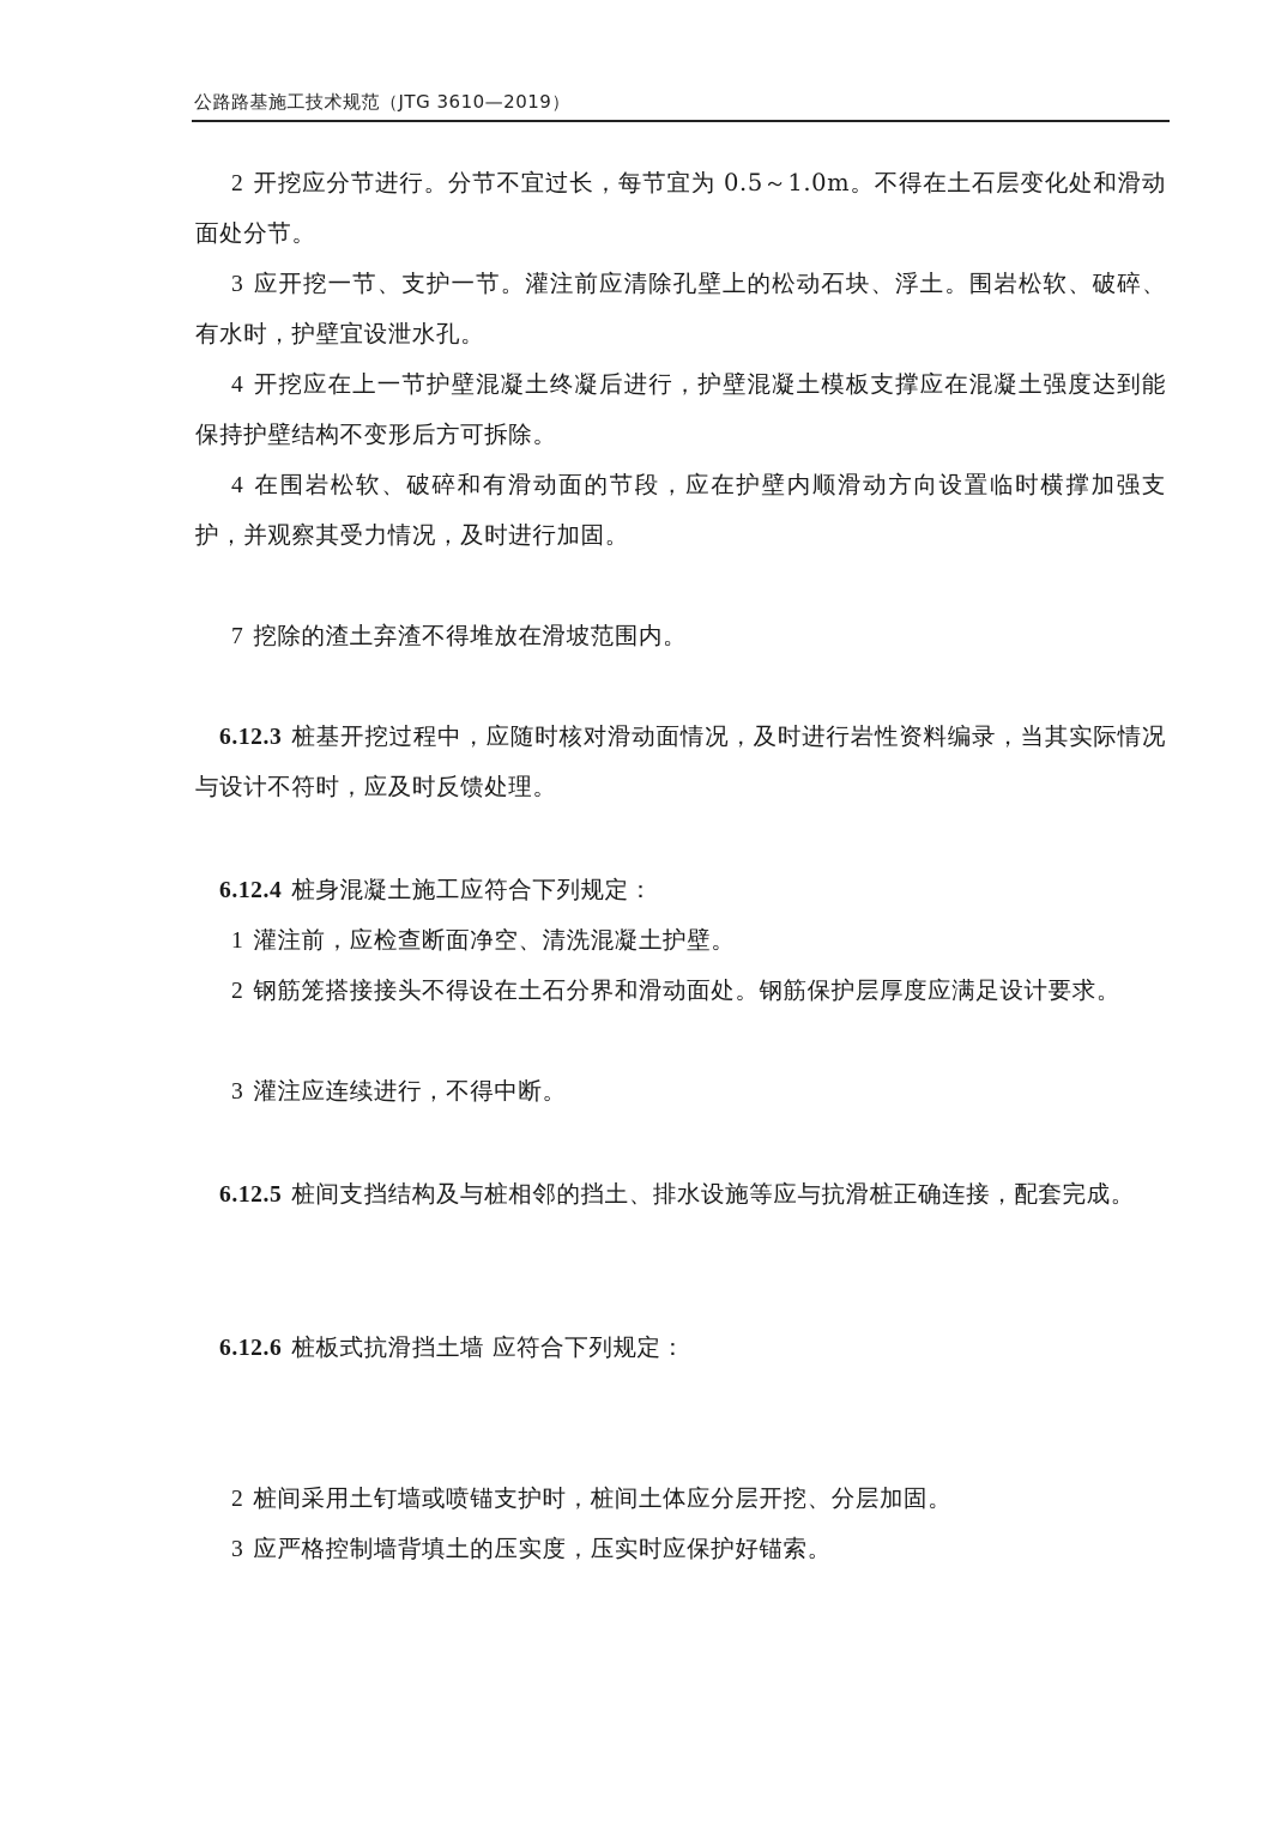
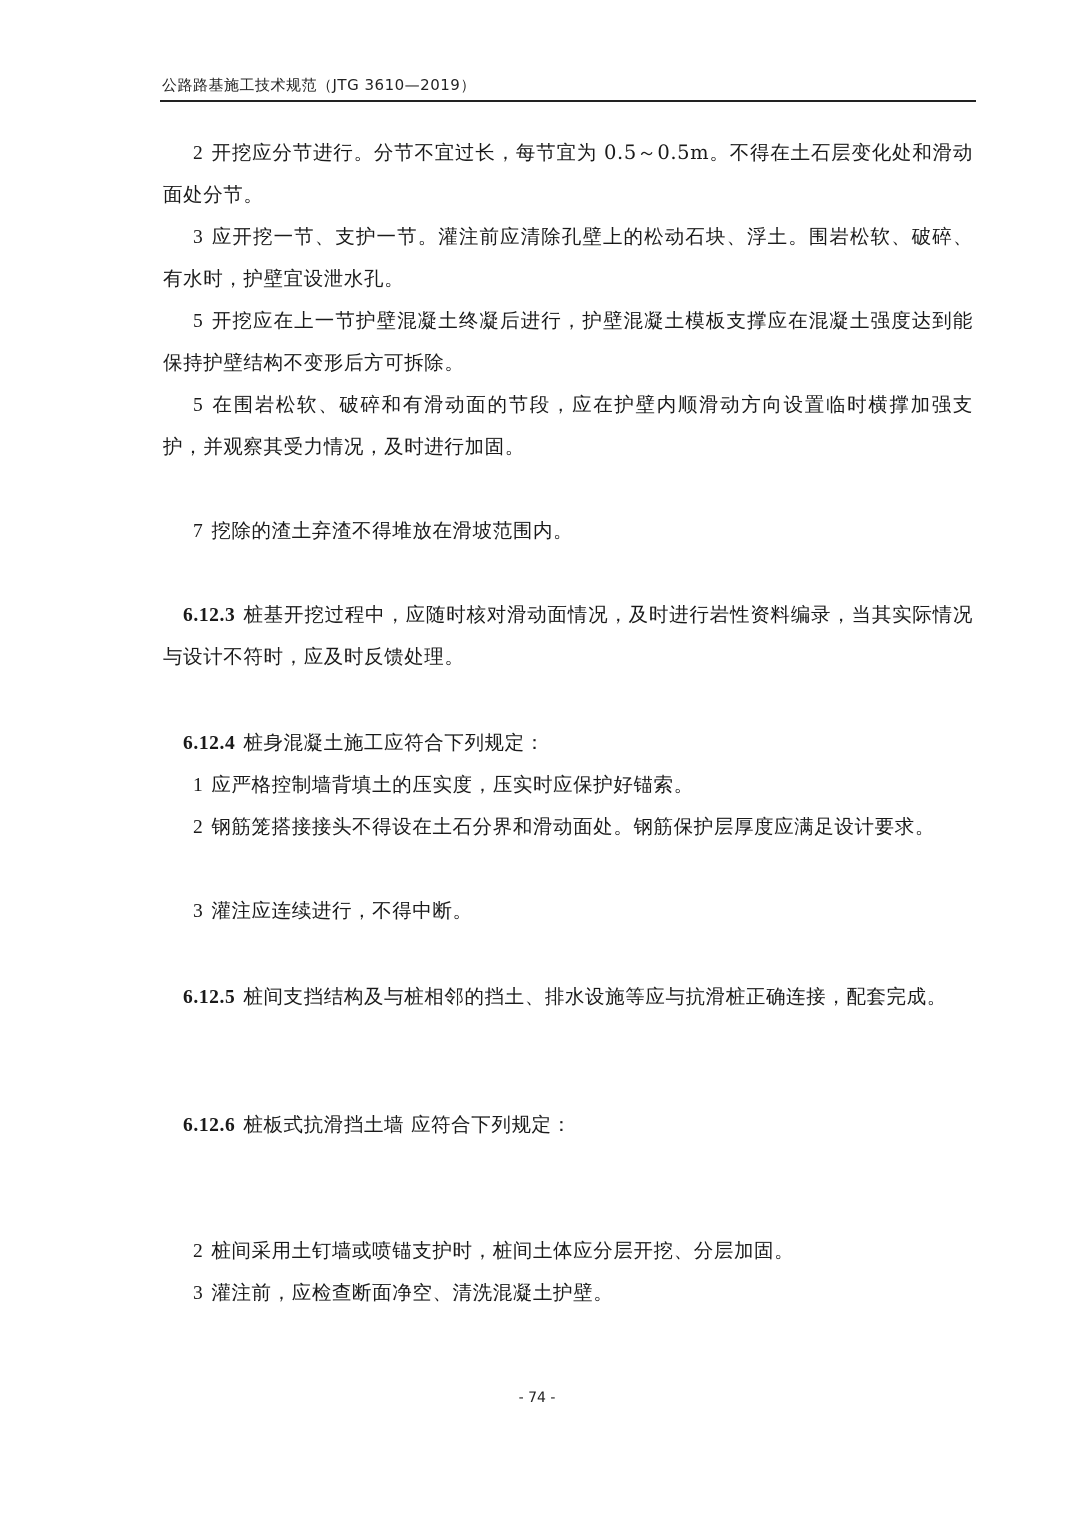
  公路路基施工技术规范（JTG 3610—2019）
- 2 开挖应分节进行。分节不宜过长，每节宜为 0.5～1.0m。不得在土石层变化处和滑动面处分节。
+ 2 开挖应分节进行。分节不宜过长，每节宜为 0.5～0.5m。不得在土石层变化处和滑动面处分节。
  3 应开挖一节、支护一节。灌注前应清除孔壁上的松动石块、浮土。围岩松软、破碎、有水时，护壁宜设泄水孔。
- 4 开挖应在上一节护壁混凝土终凝后进行，护壁混凝土模板支撑应在混凝土强度达到能保持护壁结构不变形后方可拆除。
+ 5 开挖应在上一节护壁混凝土终凝后进行，护壁混凝土模板支撑应在混凝土强度达到能保持护壁结构不变形后方可拆除。
- 4 在围岩松软、破碎和有滑动面的节段，应在护壁内顺滑动方向设置临时横撑加强支护，并观察其受力情况，及时进行加固。
+ 5 在围岩松软、破碎和有滑动面的节段，应在护壁内顺滑动方向设置临时横撑加强支护，并观察其受力情况，及时进行加固。
  7 挖除的渣土弃渣不得堆放在滑坡范围内。
  6.12.3 桩基开挖过程中，应随时核对滑动面情况，及时进行岩性资料编录，当其实际情况与设计不符时，应及时反馈处理。
  6.12.4 桩身混凝土施工应符合下列规定：
- 1 灌注前，应检查断面净空、清洗混凝土护壁。
+ 1 应严格控制墙背填土的压实度，压实时应保护好锚索。
  2 钢筋笼搭接接头不得设在土石分界和滑动面处。钢筋保护层厚度应满足设计要求。
  3 灌注应连续进行，不得中断。
  6.12.5 桩间支挡结构及与桩相邻的挡土、排水设施等应与抗滑桩正确连接，配套完成。
  6.12.6 桩板式抗滑挡土墙 应符合下列规定：
  2 桩间采用土钉墙或喷锚支护时，桩间土体应分层开挖、分层加固。
- 3 应严格控制墙背填土的压实度，压实时应保护好锚索。
+ 3 灌注前，应检查断面净空、清洗混凝土护壁。
+ - 74 -
